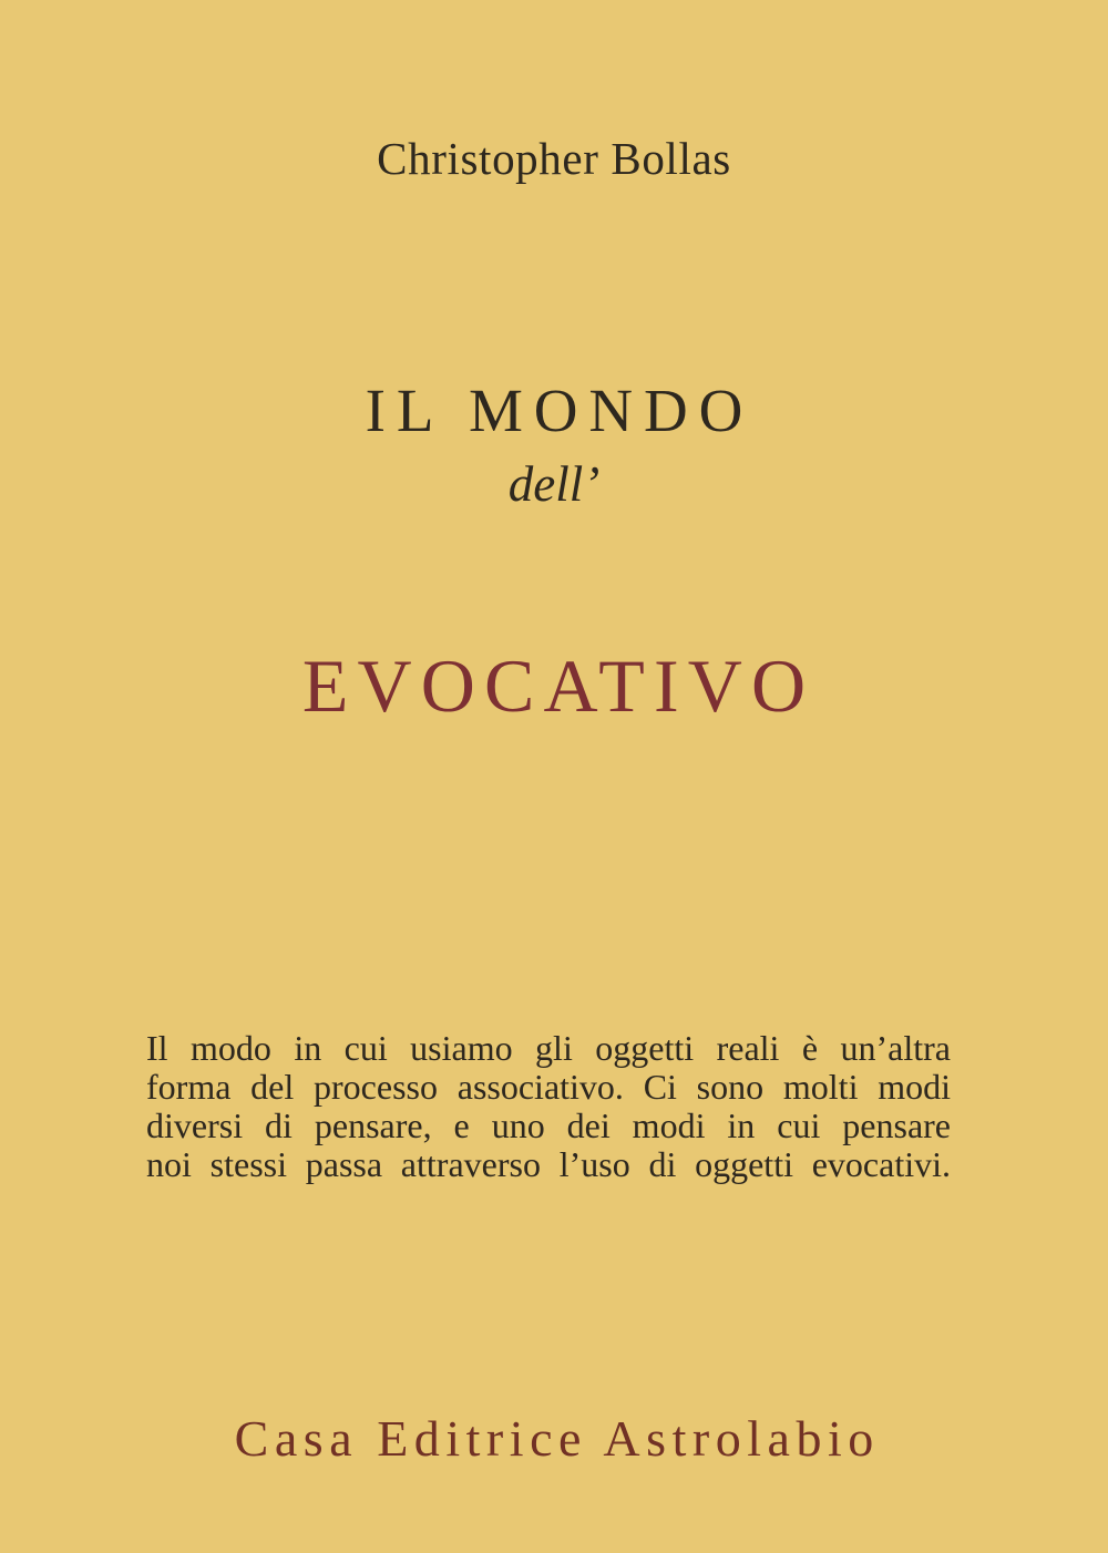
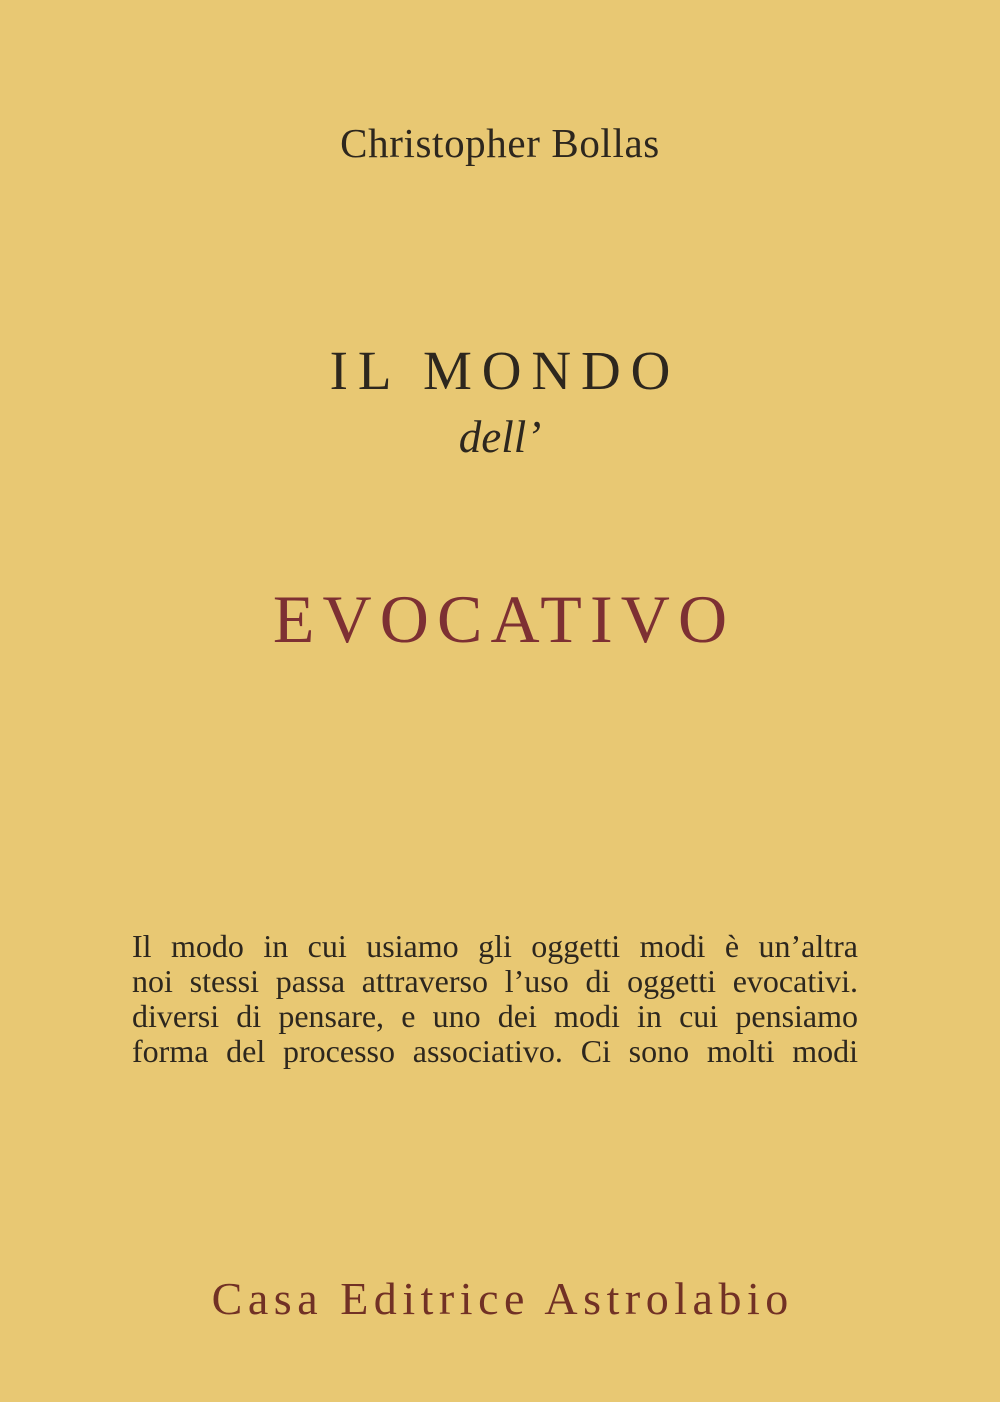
  Christopher Bollas
  IL MONDO
  dell’
  EVOCATIVO
- Il modo in cui usiamo gli oggetti reali è un’altra
+ Il modo in cui usiamo gli oggetti modi è un’altra
- forma del processo associativo. Ci sono molti modi
+ noi stessi passa attraverso l’uso di oggetti evocativi.
- diversi di pensare, e uno dei modi in cui pensare
+ diversi di pensare, e uno dei modi in cui pensiamo
- noi stessi passa attraverso l’uso di oggetti evocativi.
+ forma del processo associativo. Ci sono molti modi
  Casa Editrice Astrolabio
